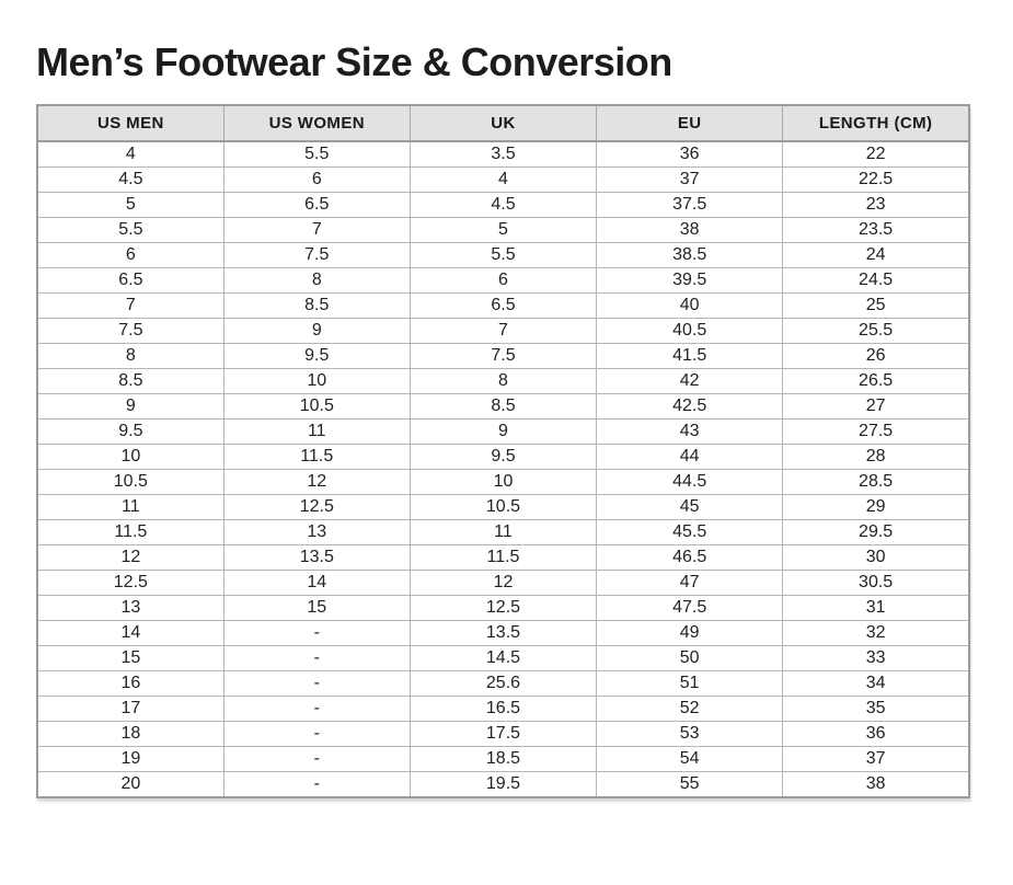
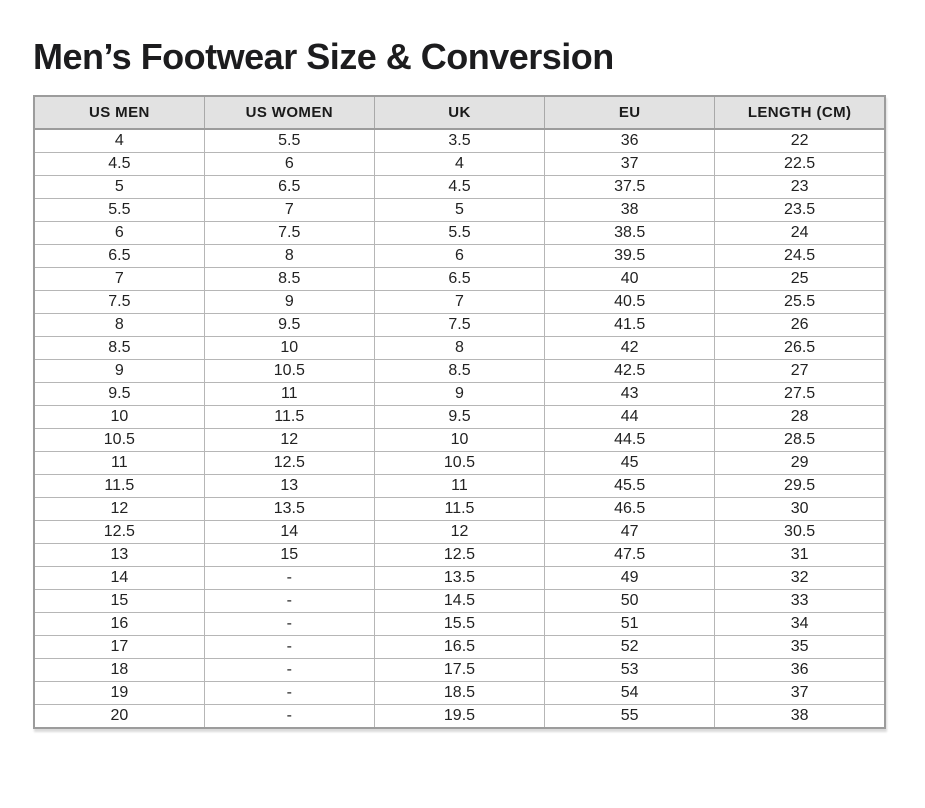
  Men’s Footwear Size & Conversion
  US MEN	US WOMEN	UK	EU	LENGTH (CM)
  4	5.5	3.5	36	22
  4.5	6	4	37	22.5
  5	6.5	4.5	37.5	23
  5.5	7	5	38	23.5
  6	7.5	5.5	38.5	24
  6.5	8	6	39.5	24.5
  7	8.5	6.5	40	25
  7.5	9	7	40.5	25.5
  8	9.5	7.5	41.5	26
  8.5	10	8	42	26.5
  9	10.5	8.5	42.5	27
  9.5	11	9	43	27.5
  10	11.5	9.5	44	28
  10.5	12	10	44.5	28.5
  11	12.5	10.5	45	29
  11.5	13	11	45.5	29.5
  12	13.5	11.5	46.5	30
  12.5	14	12	47	30.5
  13	15	12.5	47.5	31
  14	-	13.5	49	32
  15	-	14.5	50	33
- 16	-	25.6	51	34
+ 16	-	15.5	51	34
  17	-	16.5	52	35
  18	-	17.5	53	36
  19	-	18.5	54	37
  20	-	19.5	55	38
